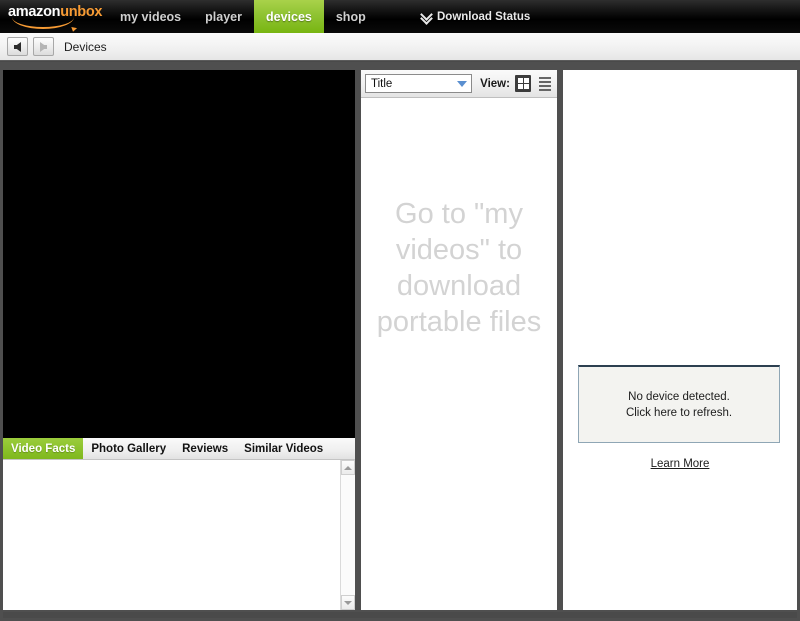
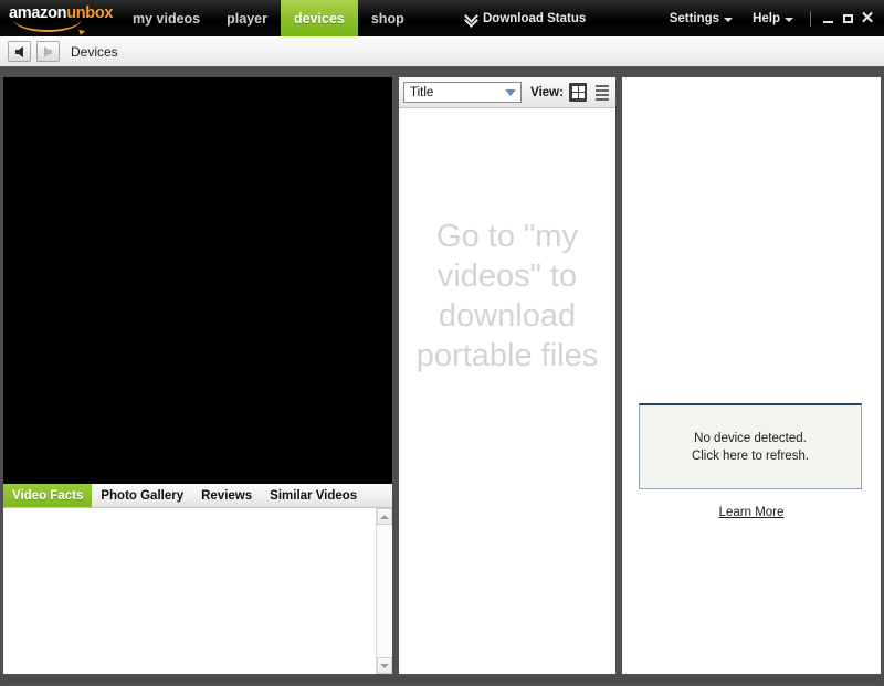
  amazonunbox
  my videos
  player
  devices
  shop
  Download Status
+ Settings
+ Help
+ ✕
  Devices
  Video Facts
  Photo Gallery
  Reviews
  Similar Videos
  Title
  View:
  Go to "my videos" to download portable files
  No device detected.
  Click here to refresh.
  Learn More
